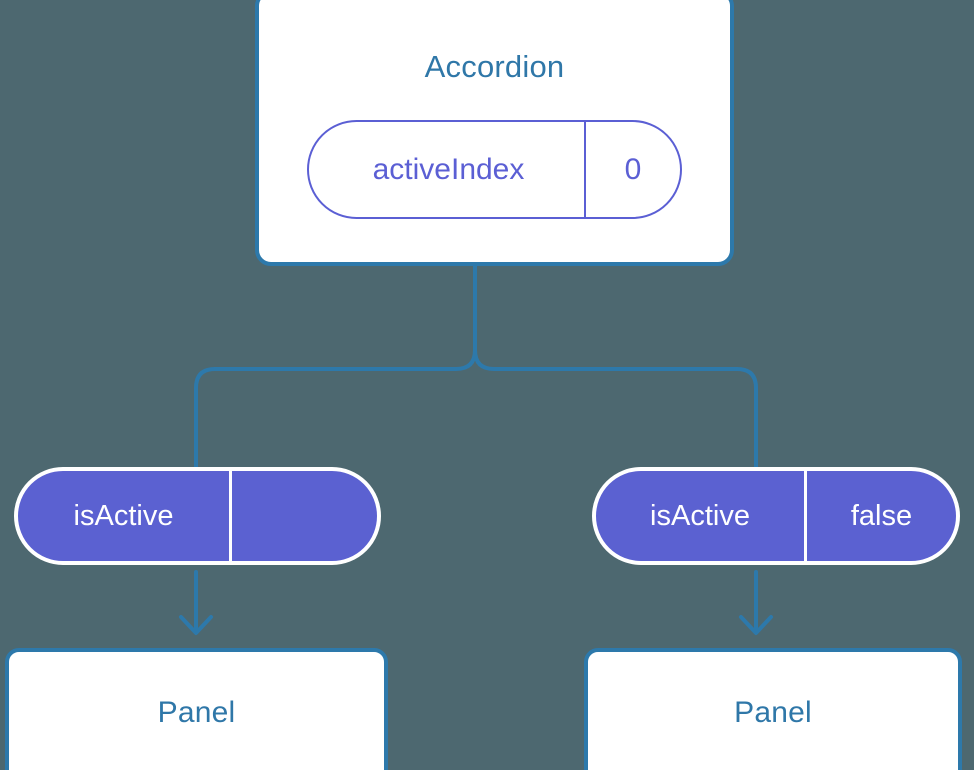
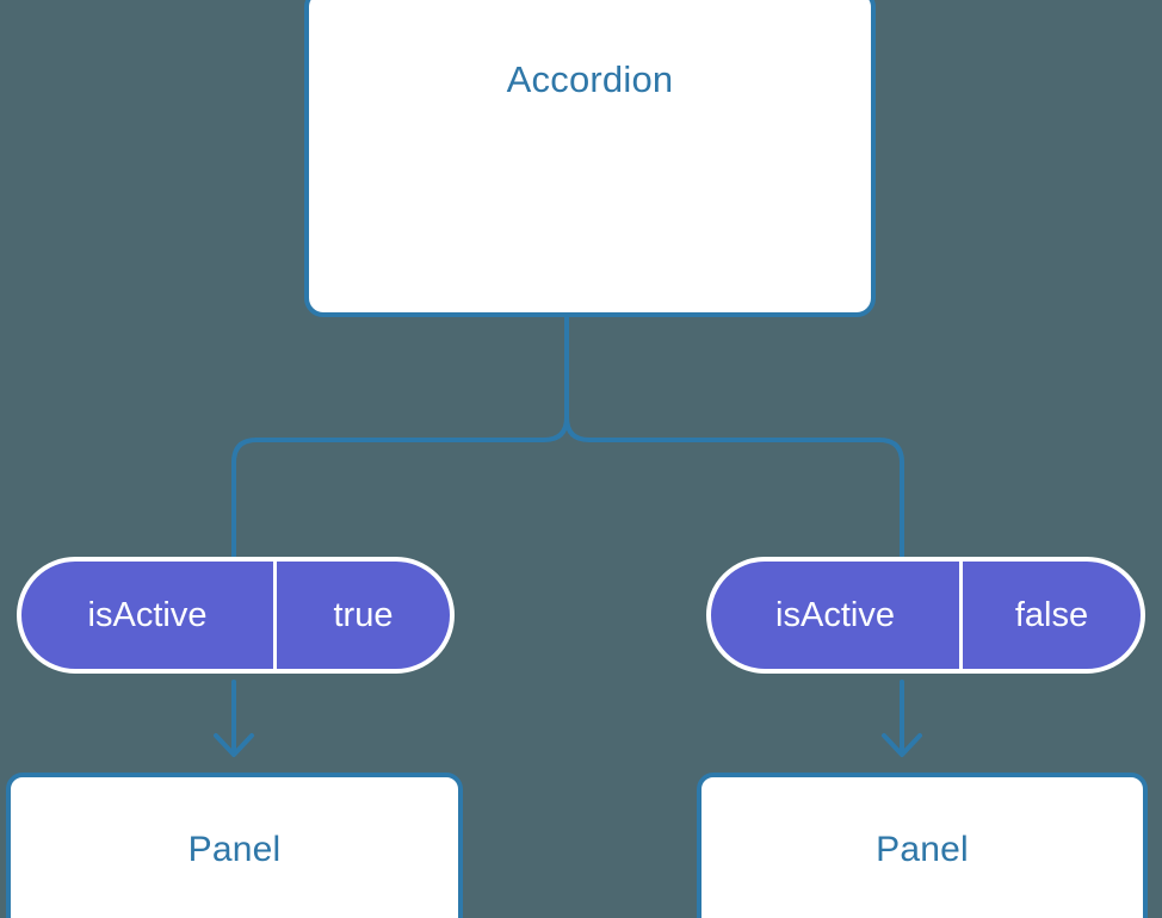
  Accordion
- activeIndex
- 0
  isActive
+ true
  Panel
  isActive
  false
  Panel
